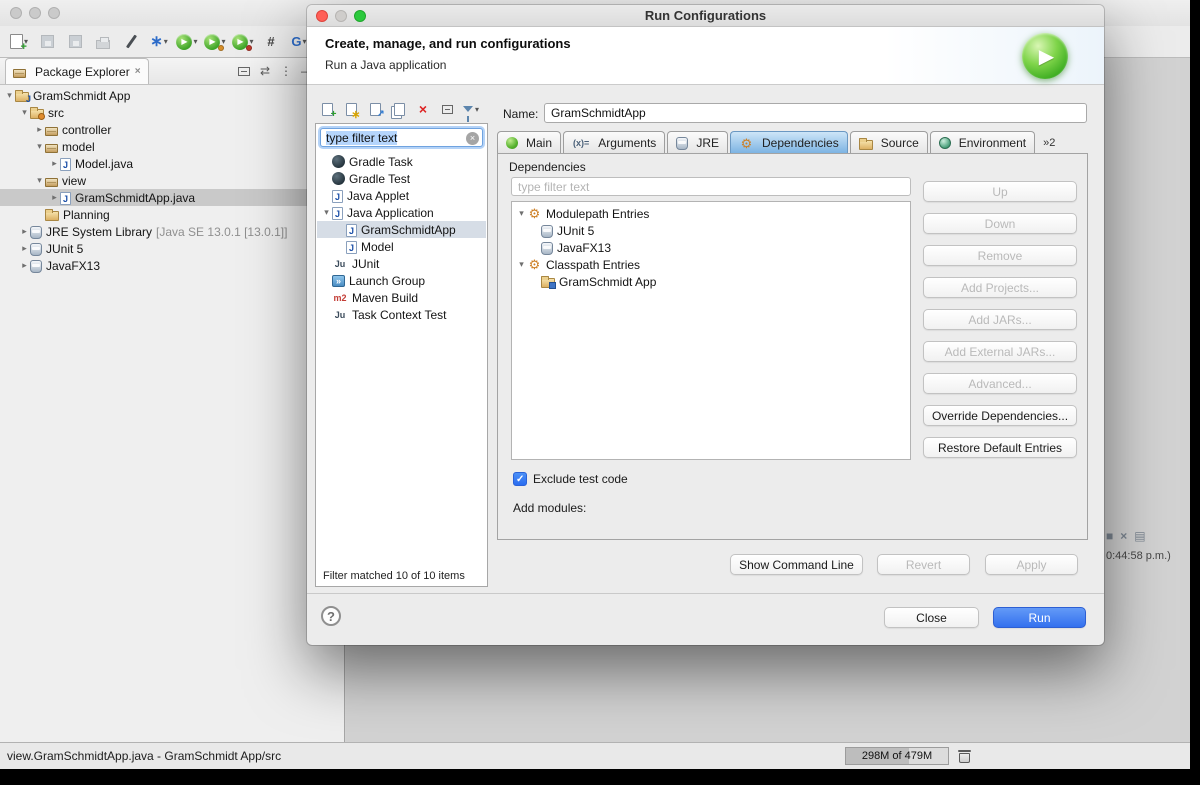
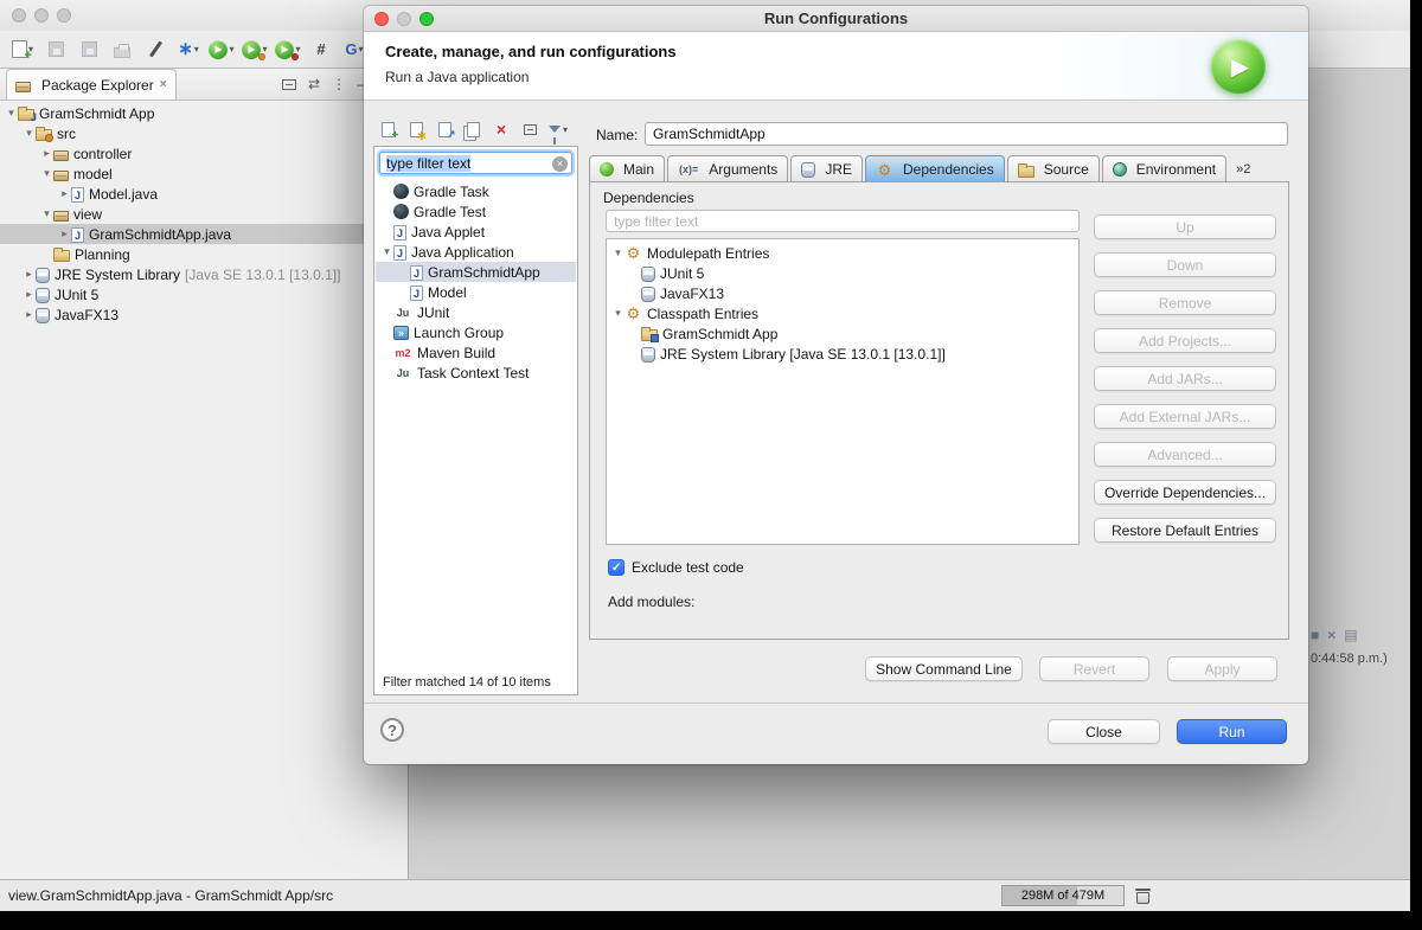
  ∗
  ▾
  ▶
  ▾
  ▶
  ▾
  ▶
  ▾
  #
  G
  ▾
  ■
  ×
  ▤
  0:44:58 p.m.)
  Package Explorer
  ⇄
  ⋮
  ▾
  GramSchmidt App
  ▾
  src
  ▸
  controller
  ▾
  model
  ▸
  J
  Model.java
  ▾
  view
  ▸
  J
  GramSchmidtApp.java
  Planning
  ▸
  JRE System Library
  [Java SE 13.0.1 [13.0.1]]
  ▸
  JUnit 5
  ▸
  JavaFX13
  view.GramSchmidtApp.java - GramSchmidt App/src
  298M of 479M
  Run Configurations
  Create, manage, and run configurations
  Run a Java application
  ▶
  ×
  ▾
  type filter text
  Gradle Task
  Gradle Test
  J
  Java Applet
  ▾
  J
  Java Application
  J
  GramSchmidtApp
  J
  Model
  Ju
  JUnit
  »
  Launch Group
  m2
  Maven Build
  Ju
  Task Context Test
- Filter matched 10 of 10 items
+ Filter matched 14 of 10 items
  Name:
  GramSchmidtApp
  Main
  (x)=
  Arguments
  JRE
  ⚙
  Dependencies
  Source
  Environment
  »2
  Dependencies
  type filter text
  ▾
  ⚙
  Modulepath Entries
  JUnit 5
  JavaFX13
  ▾
  ⚙
  Classpath Entries
  GramSchmidt App
+ JRE System Library [Java SE 13.0.1 [13.0.1]]
  Up
  Down
  Remove
  Add Projects...
  Add JARs...
  Add External JARs...
  Advanced...
  Override Dependencies...
  Restore Default Entries
  Exclude test code
  Add modules:
  Show Command Line
  Revert
  Apply
  Close
  Run
